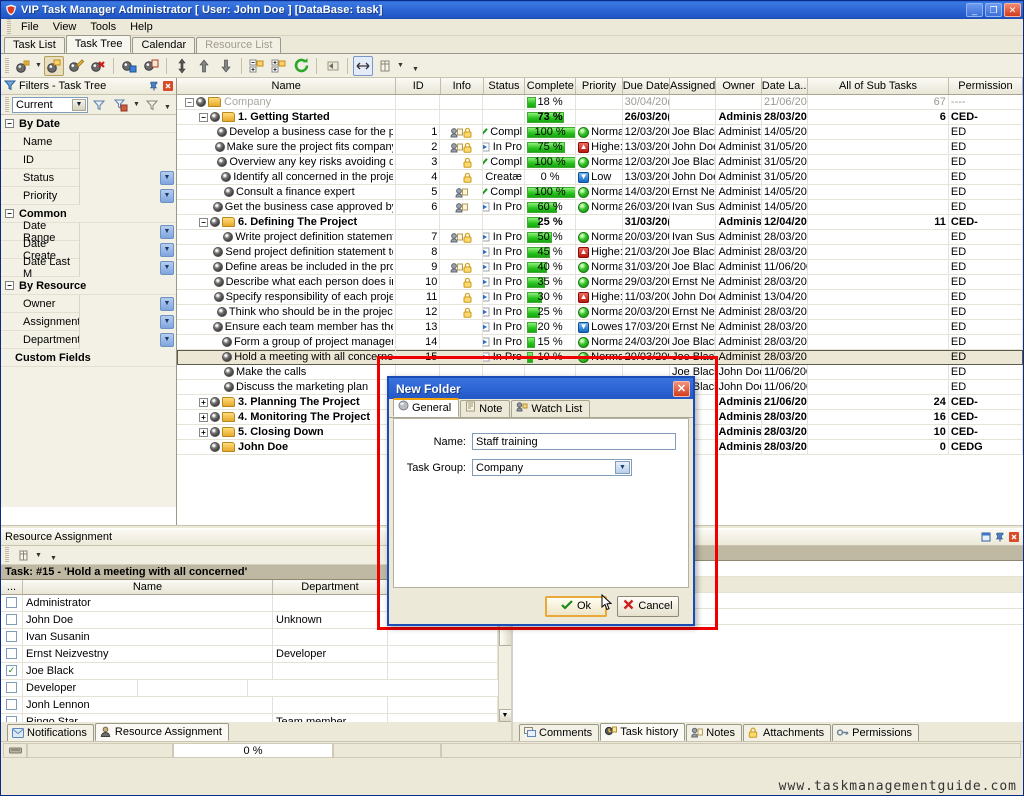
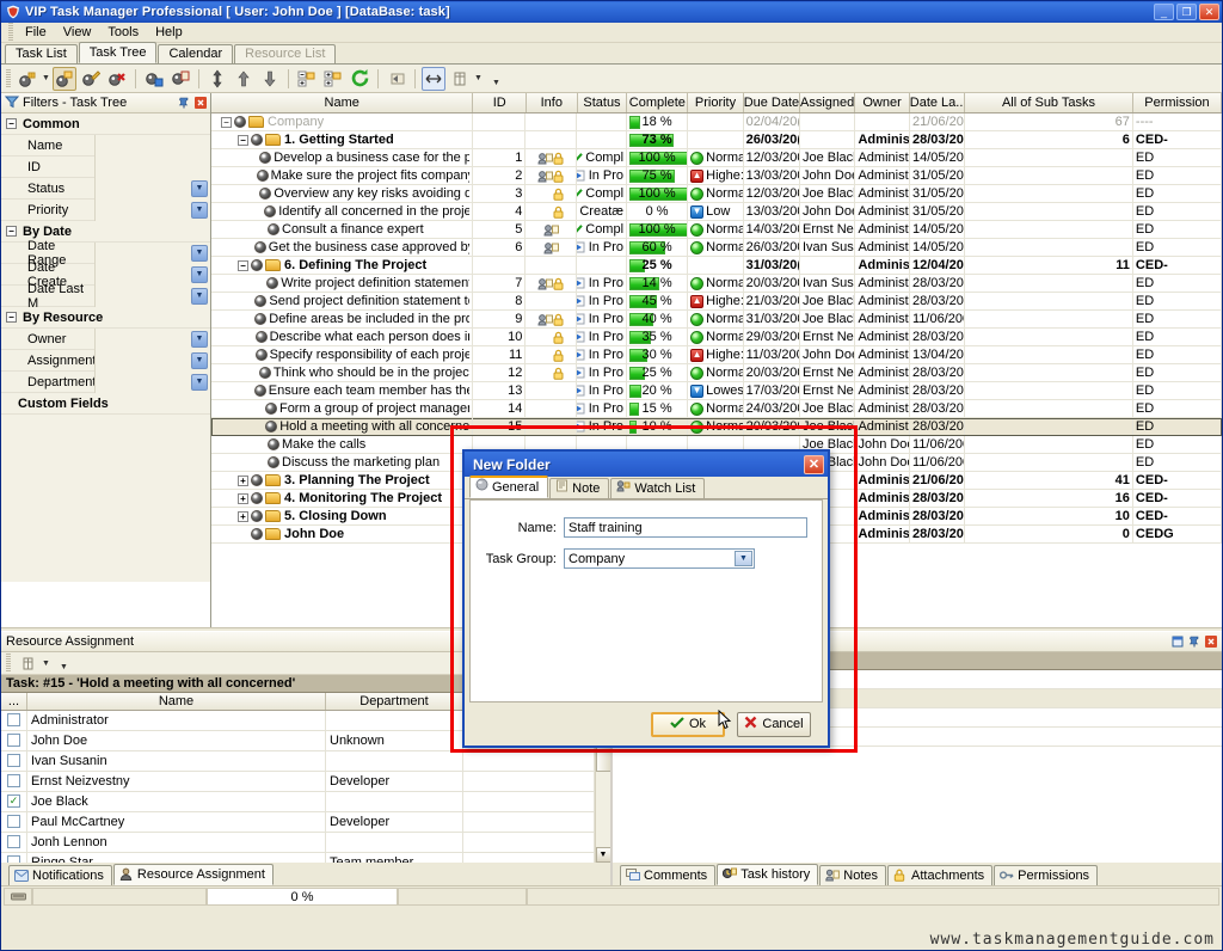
- VIP Task Manager Administrator [ User: John Doe ] [DataBase: task]
+ VIP Task Manager Professional [ User: John Doe ] [DataBase: task]
  _
  ❐
  ✕
  File
  View
  Tools
  Help
  Task List
  Task Tree
  Calendar
  Resource List
  Filters - Task Tree
- Current
  −
- By Date
+ Common
  Name
  ID
  Status
  Priority
  −
- Common
+ By Date
  Date Range
  Date Create
  Date Last M
  −
  By Resource
  Owner
  Assignmen
  Departmen
  Custom Fields
  Name
  ID
  Info
  Status
  Complete
  Priority
  Due Date
  Assigned
  Owner
  Date La...
  All of Sub Tasks
  Permission
  −
  Company
  18 %
- 30/04/20(
+ 02/04/20(
  21/06/20
  67
  ----
  −
  1. Getting Started
  73 %
  26/03/20(
  Adminis
  28/03/20
  6
  CED-
  Develop a business case for the p
  1
  Compl
  100 %
  Norma
  12/03/20
  Joe Blac
  14/05/20
  ED
  Make sure the project fits compan
  2
  In Pro
  75 %
  ▲
  Highe:
  13/03/20
  John Doe
  31/05/20
  ED
  Overview any key risks avoiding d
  3
  Compl
  100 %
  Norma
  12/03/20
  Joe Blac
  31/05/20
  ED
  Identify all concerned in the proje
  4
  Creatæ
  0 %
  ▼
  Low
  13/03/20
  John Doe
  31/05/20
  ED
  Consult a finance expert
  5
  Compl
  100 %
  Norma
  14/03/20
  Ernst Nei
  14/05/20
  ED
  Get the business case approved b
  6
  In Pro
  60 %
  Norma
  26/03/20
  Ivan Sus
  14/05/20
  ED
  −
  6. Defining The Project
  25 %
  31/03/20(
  Adminis
  12/04/20
  11
  CED-
  Write project definition statemen
  7
  In Pro
- 50 %
+ 14 %
  Norma
  20/03/20
  Ivan Sus
  28/03/20
  ED
  Send project definition statement t
  8
  In Pro
  45 %
  ▲
  Highe:
  21/03/20
  Joe Blac
  28/03/20
  ED
  Define areas be included in the pr
  9
  In Pro
  40 %
  Norma
  31/03/20
  Joe Blac
  11/06/20
  ED
  Describe what each person does i
  10
  In Pro
  35 %
  Norma
  29/03/20
  Ernst Nei
  28/03/20
  ED
  Specify responsibility of each proje
  11
  In Pro
  30 %
  ▲
  Highe:
  11/03/200
  John Doe
  13/04/20
  ED
  Think who should be in the projec
  12
  In Pro
  25 %
  Norma
  20/03/20
  Ernst Nei
  28/03/20
  ED
  13
  In Pro
  20 %
  ▼
  Lowes
  17/03/20
  Ernst Nei
  28/03/20
  ED
  Form a group of project manage
  14
  In Pro
  15 %
  Norma
  24/03/20
  Joe Blac
  28/03/20
  ED
  Hold a meeting with all concerne
  15
  In Pro
  10 %
  Norma
  20/03/20
  Joe Blac
  28/03/20
  ED
  Make the calls
  Joe Blac
  John Do
  11/06/20
  ED
  Discuss the marketing plan
  John Do
  11/06/20
  ED
  +
  3. Planning The Project
  Adminis
  21/06/20
- 24
+ 41
  CED-
  +
  4. Monitoring The Project
  Adminis
  28/03/20
  16
  CED-
  +
  5. Closing Down
  Adminis
  28/03/20
  10
  CED-
  John Doe
  Adminis
  28/03/20
  0
  CEDG
  Resource Assignment
  Task: #15 - 'Hold a meeting with all concerned'
  ...
  Name
  Department
  Administrator
  John Doe
  Unknown
  Ivan Susanin
  Ernst Neizvestny
  Developer
  ✓
  Joe Black
+ Paul McCartney
  Developer
  Jonh Lennon
  Notifications
  Resource Assignment
  Comments
  Task history
  Notes
  Attachments
  Permissions
  0 %
  www.taskmanagementguide.com
  New Folder
  ✕
  General
  Note
  Watch List
  Name:
  Staff training
  Task Group:
  Company
  Ok
  Cancel
